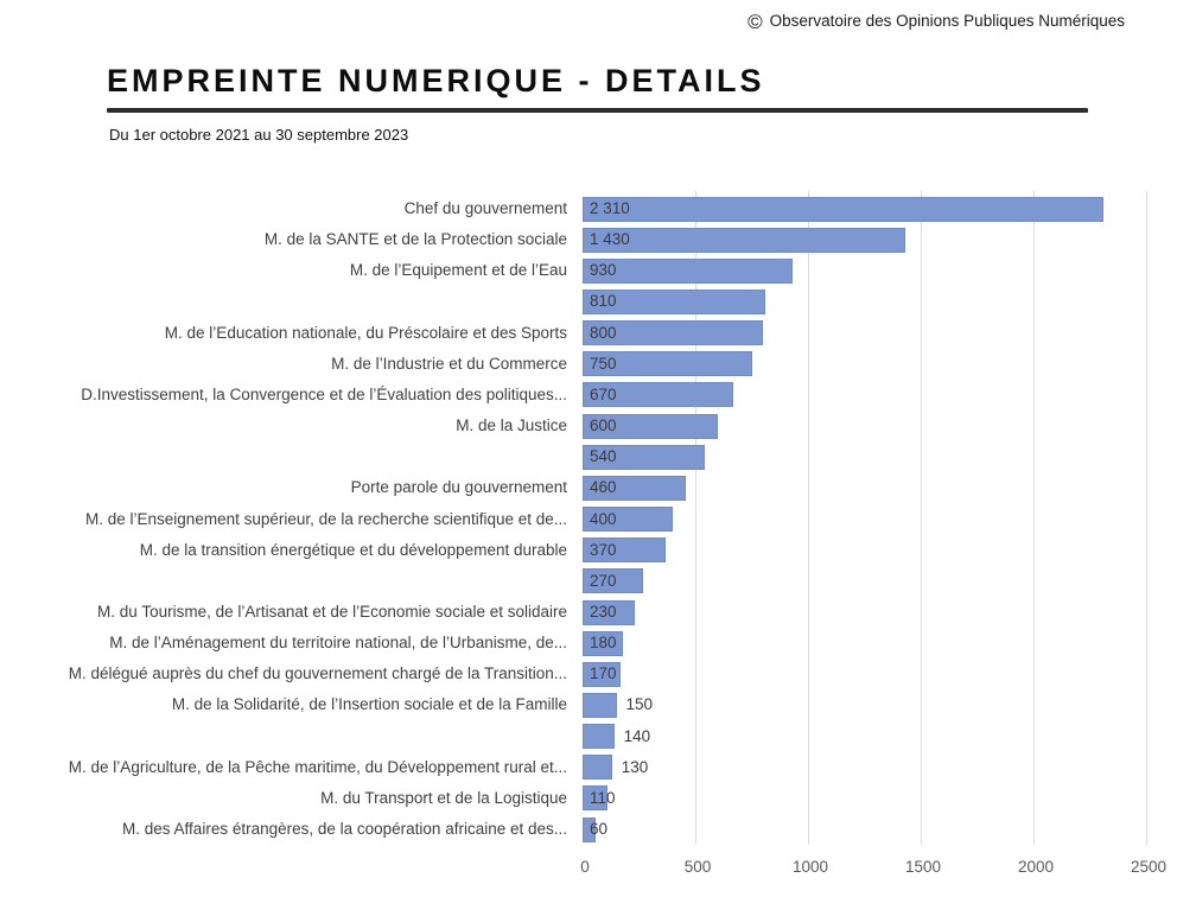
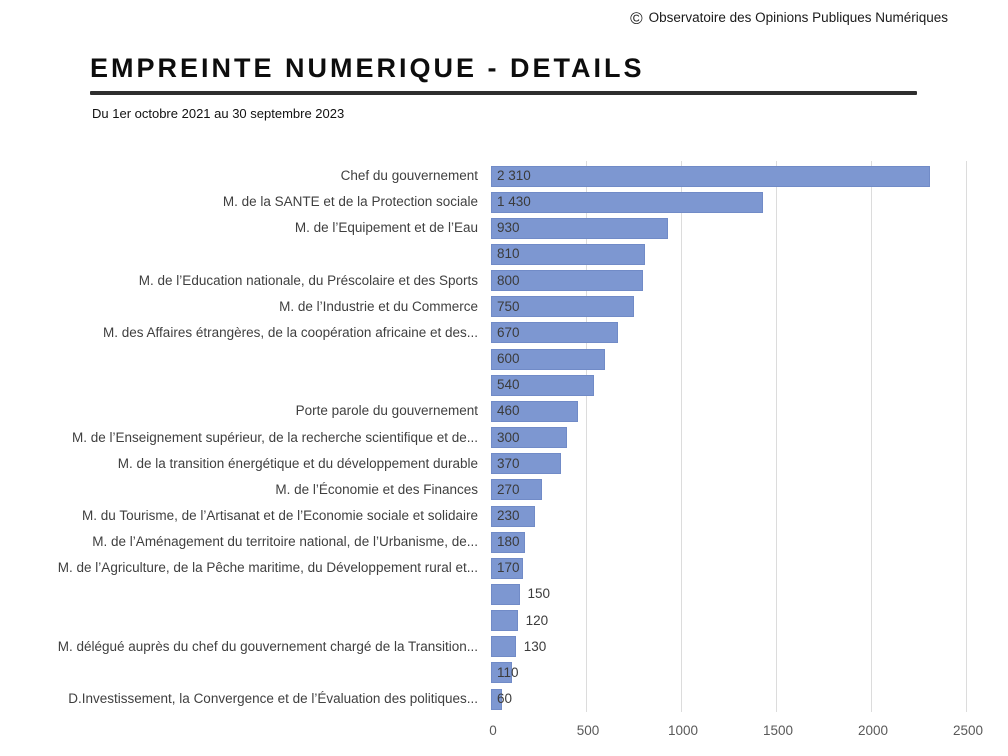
  © Observatoire des Opinions Publiques Numériques
  EMPREINTE NUMERIQUE - DETAILS
  Du 1er octobre 2021 au 30 septembre 2023
  0
  500
  1000
  1500
  2000
  2500
  Chef du gouvernement
  2 310
  M. de la SANTE et de la Protection sociale
  1 430
  M. de l’Equipement et de l’Eau
  930
  810
  M. de l’Education nationale, du Préscolaire et des Sports
  800
  M. de l’Industrie et du Commerce
  750
- D.Investissement, la Convergence et de l’Évaluation des politiques...
+ M. des Affaires étrangères, de la coopération africaine et des...
  670
- M. de la Justice
  600
  540
  Porte parole du gouvernement
  460
  M. de l’Enseignement supérieur, de la recherche scientifique et de...
- 400
+ 300
  M. de la transition énergétique et du développement durable
  370
+ M. de l’Économie et des Finances
  270
  M. du Tourisme, de l’Artisanat et de l’Economie sociale et solidaire
  230
  M. de l’Aménagement du territoire national, de l’Urbanisme, de...
  180
- M. délégué auprès du chef du gouvernement chargé de la Transition...
+ M. de l’Agriculture, de la Pêche maritime, du Développement rural et...
  170
- M. de la Solidarité, de l’Insertion sociale et de la Famille
  150
- 140
+ 120
- M. de l’Agriculture, de la Pêche maritime, du Développement rural et...
+ M. délégué auprès du chef du gouvernement chargé de la Transition...
  130
- M. du Transport et de la Logistique
  110
- M. des Affaires étrangères, de la coopération africaine et des...
+ D.Investissement, la Convergence et de l’Évaluation des politiques...
  60
